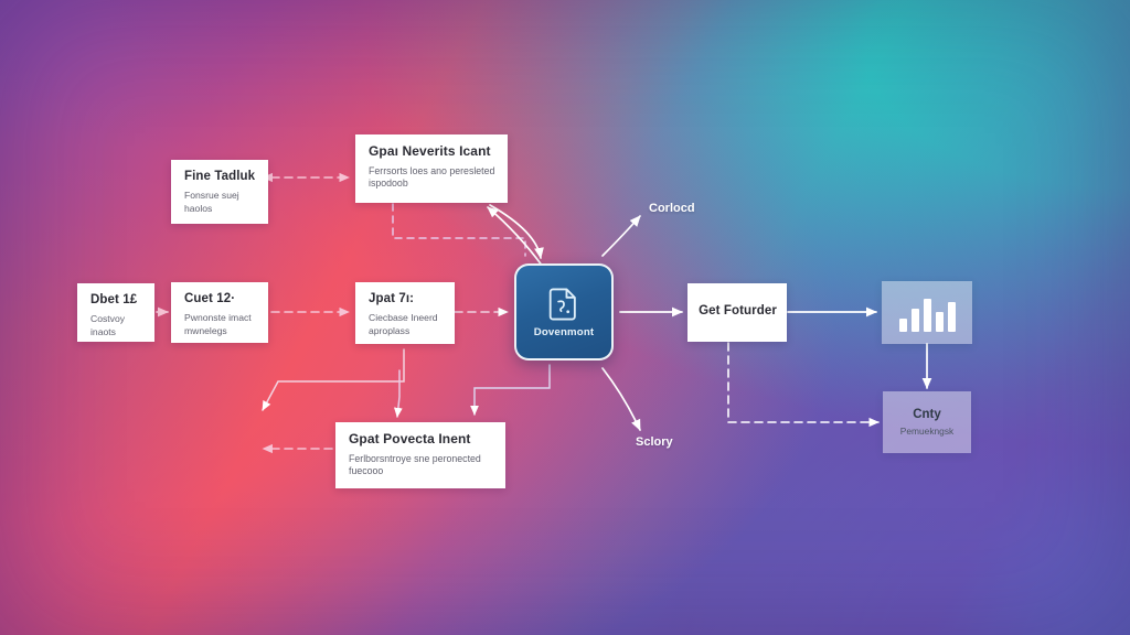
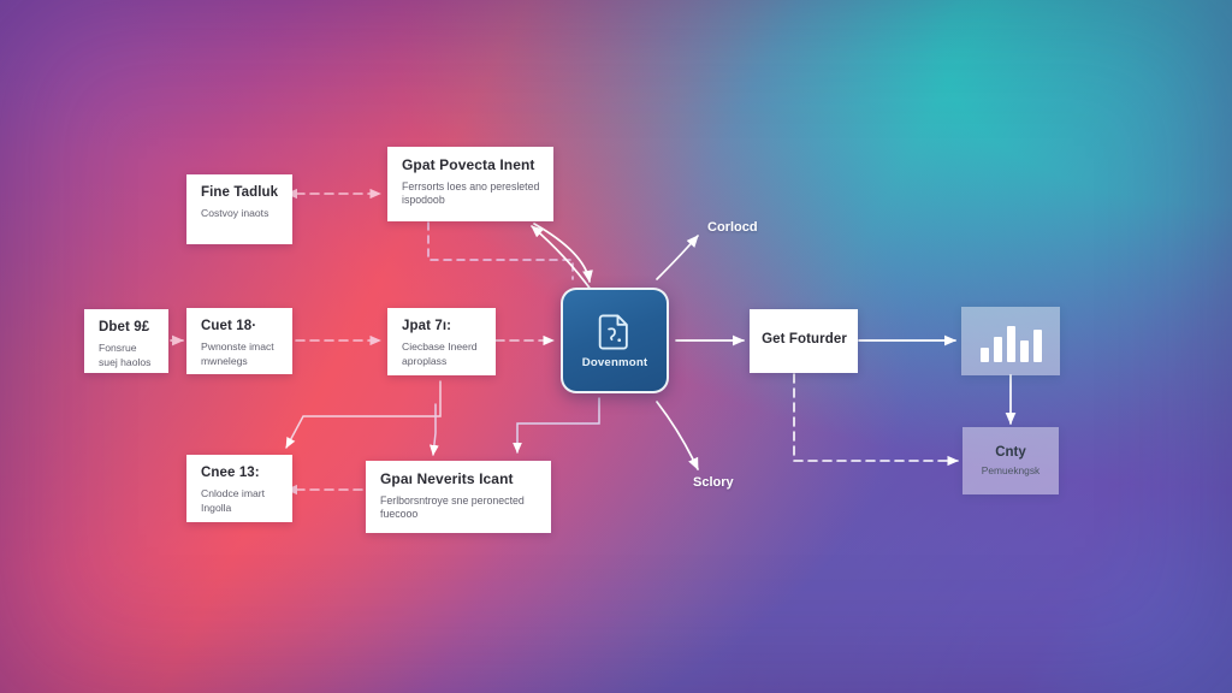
  Fine Tadluk
- Fonsrue suej haolos
+ Costvoy inaots
- Gpaı Neverits Icant
+ Gpat Povecta Inent
  Ferrsorts loes ano peresleted ispodoob
- Dbet 1£
+ Dbet 9£
- Costvoy inaots
+ Fonsrue suej haolos
- Cuet 12·
+ Cuet 18·
  Pwnonste imact mwnelegs
  Jpat 7ı:
  Ciecbase Ineerd aproplass
+ Cnee 13:
+ Cnlodce imart Ingolla
- Gpat Povecta Inent
+ Gpaı Neverits Icant
  Ferlborsntroye sne peronected fuecooo
  Get Foturder
  Cnty
  Pemuekngsk
  Dovenmont
  Corlocd
  Sclory
